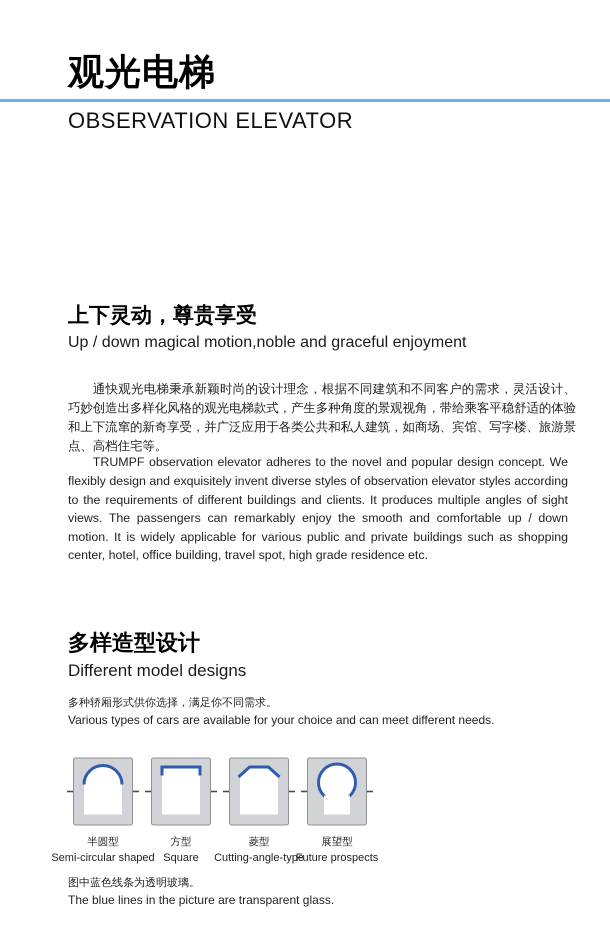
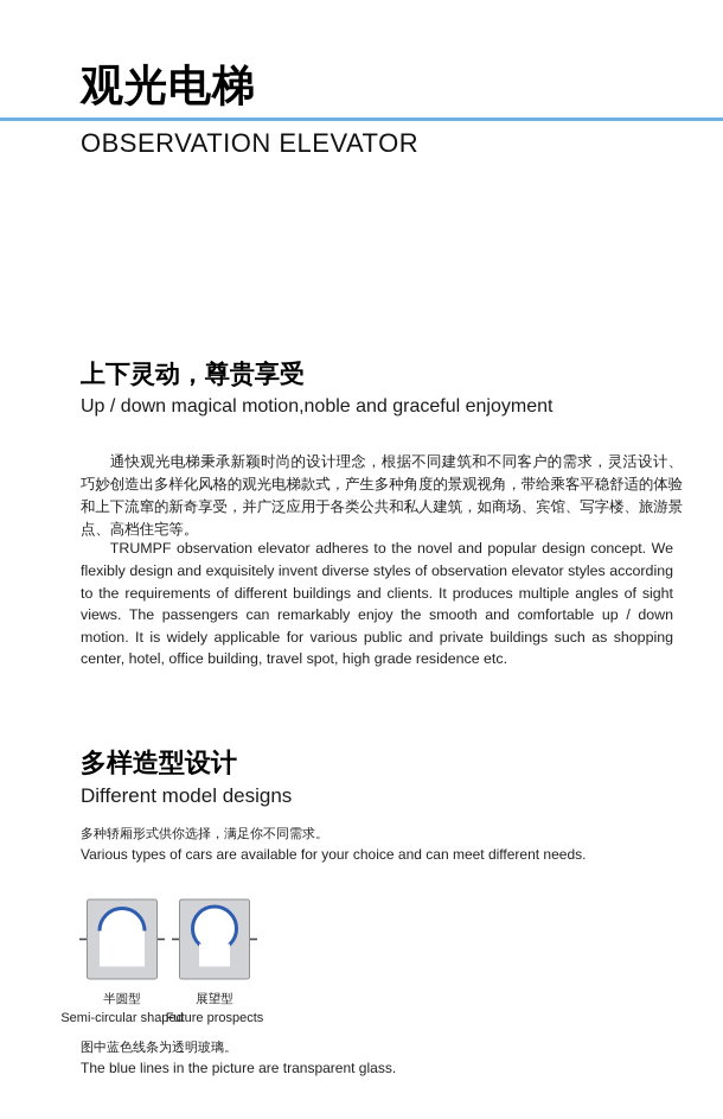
  观光电梯
  OBSERVATION ELEVATOR
  上下灵动，尊贵享受
  Up / down magical motion,noble and graceful enjoyment
  通快观光电梯秉承新颖时尚的设计理念，根据不同建筑和不同客户的需求，灵活设计、巧妙创造出多样化风格的观光电梯款式，产生多种角度的景观视角，带给乘客平稳舒适的体验和上下流窜的新奇享受，并广泛应用于各类公共和私人建筑，如商场、宾馆、写字楼、旅游景点、高档住宅等。
  TRUMPF observation elevator adheres to the novel and popular design concept. We flexibly design and exquisitely invent diverse styles of observation elevator styles according to the requirements of different buildings and clients. It produces multiple angles of sight views. The passengers can remarkably enjoy the smooth and comfortable up / down motion. It is widely applicable for various public and private buildings such as shopping center, hotel, office building, travel spot, high grade residence etc.
  多样造型设计
  Different model designs
  多种轿厢形式供你选择，满足你不同需求。
  Various types of cars are available for your choice and can meet different needs.
  半圆型
  Semi-circular shaped
- 方型
- Square
- 菱型
- Cutting-angle-type
  展望型
  Future prospects
  图中蓝色线条为透明玻璃。
  The blue lines in the picture are transparent glass.
